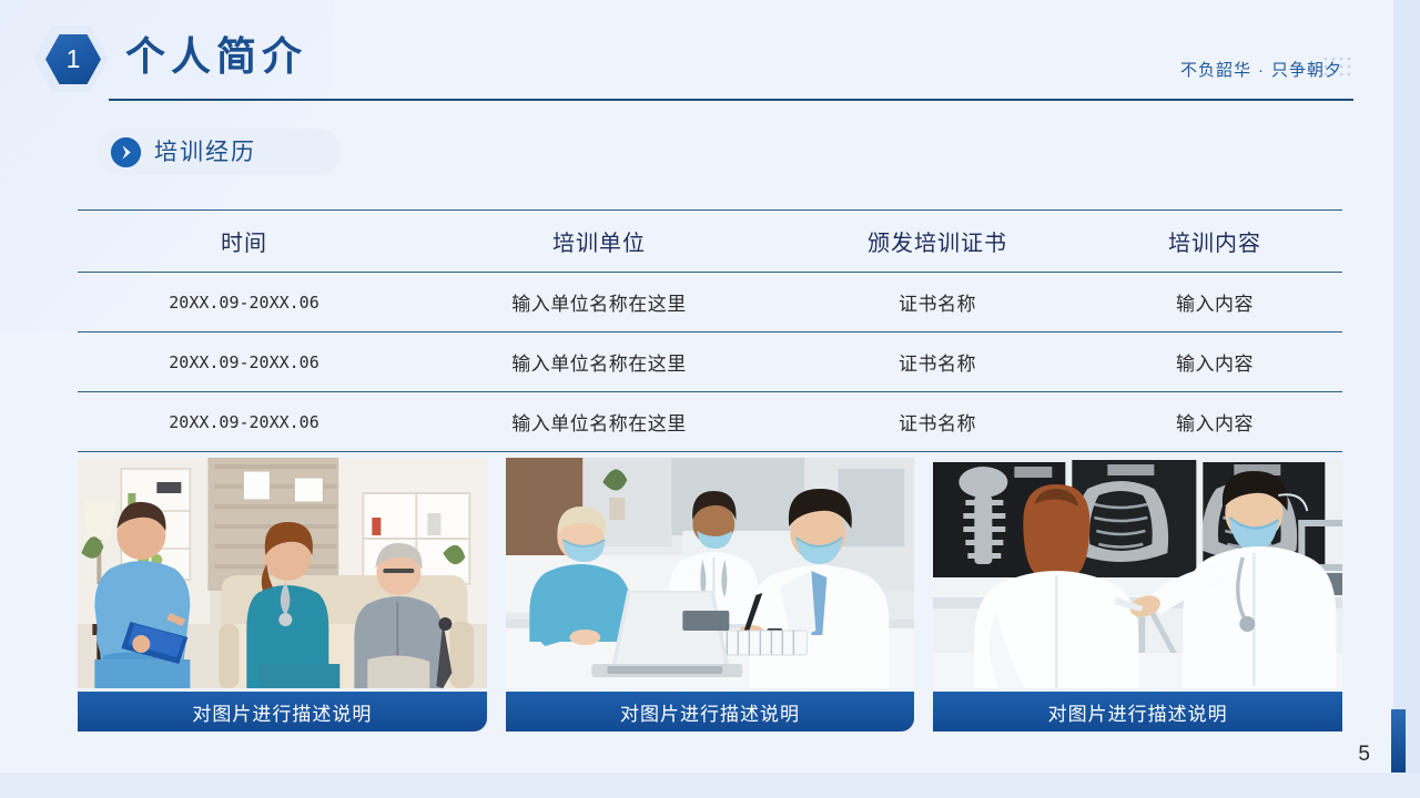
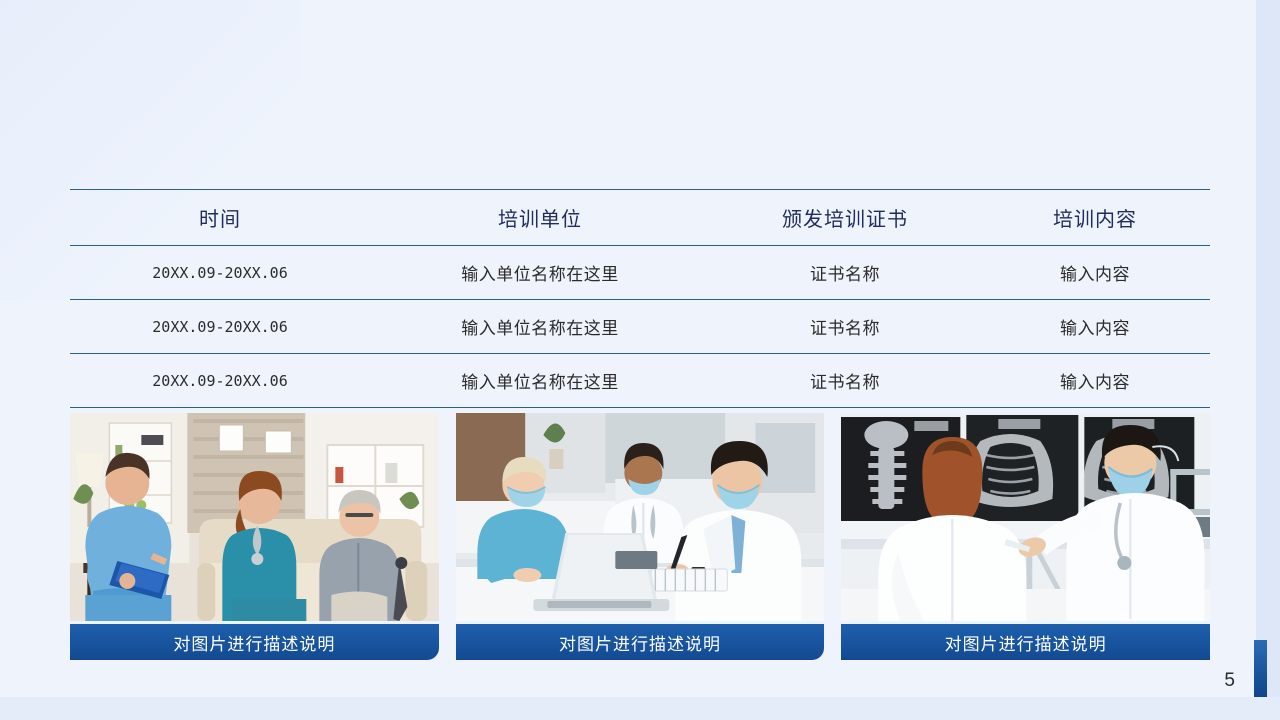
- 1
- 个人简介
- 不负韶华 · 只争朝夕
- 培训经历
  时间	培训单位	颁发培训证书	培训内容
  20XX.09-20XX.06	输入单位名称在这里	证书名称	输入内容
  20XX.09-20XX.06	输入单位名称在这里	证书名称	输入内容
  20XX.09-20XX.06	输入单位名称在这里	证书名称	输入内容
  对图片进行描述说明
  对图片进行描述说明
  对图片进行描述说明
  5
